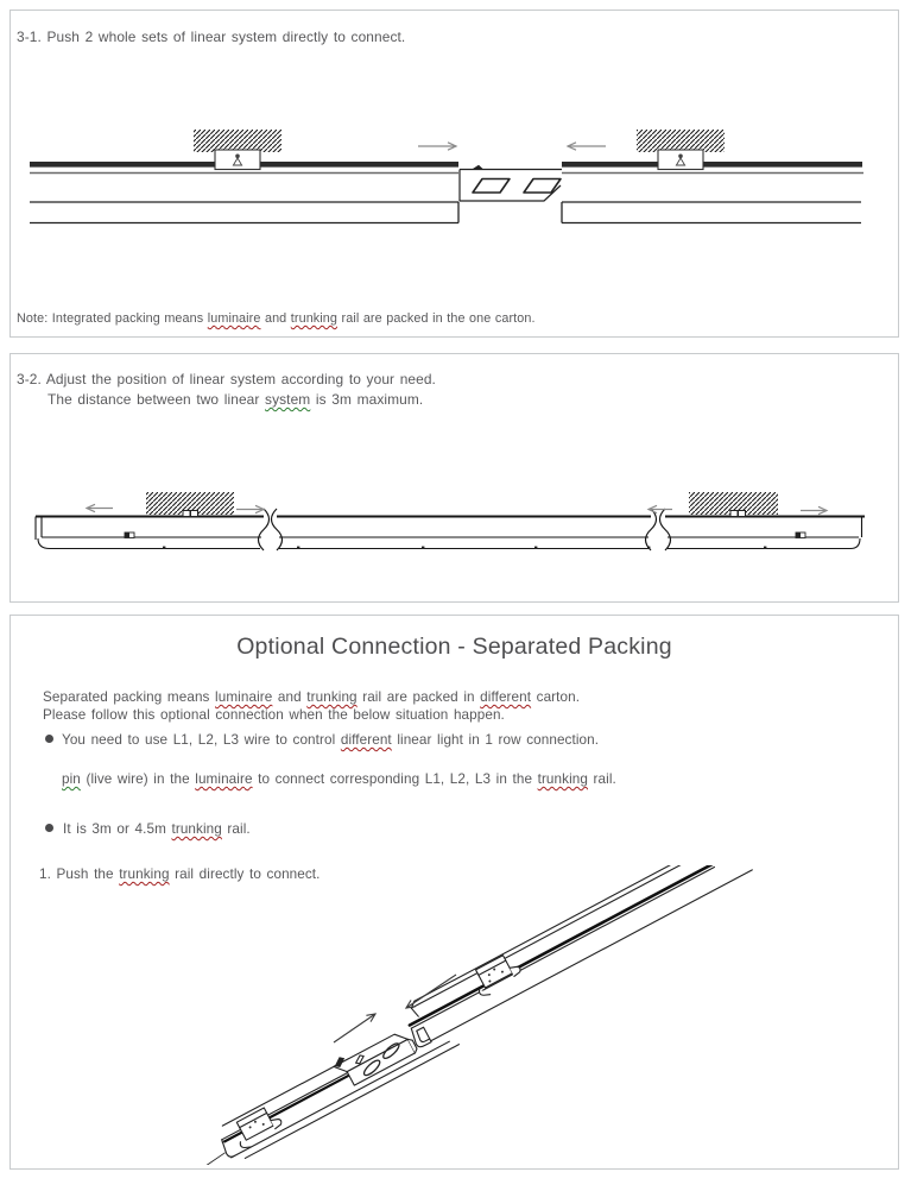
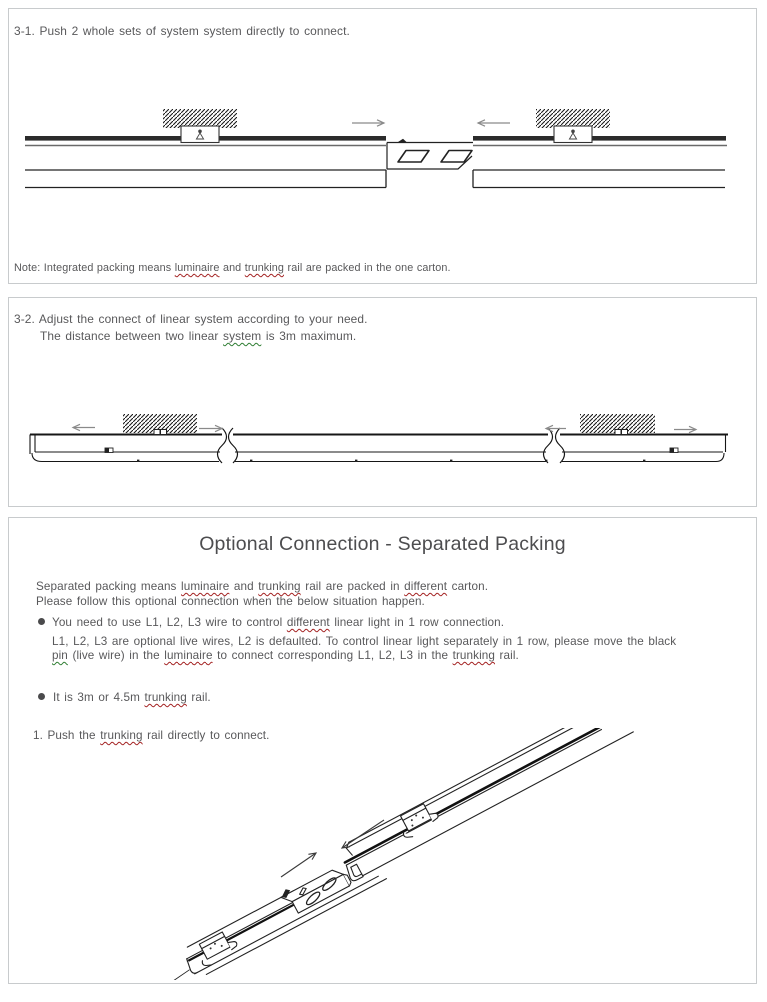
- 3-1. Push 2 whole sets of linear system directly to connect.
+ 3-1. Push 2 whole sets of system system directly to connect.
  Note: Integrated packing means luminaire and trunking rail are packed in the one carton.
- 3-2. Adjust the position of linear system according to your need.
+ 3-2. Adjust the connect of linear system according to your need.
  The distance between two linear system is 3m maximum.
  Optional Connection - Separated Packing
  Separated packing means luminaire and trunking rail are packed in different carton.
  Please follow this optional connection when the below situation happen.
  You need to use L1, L2, L3 wire to control different linear light in 1 row connection.
+ L1, L2, L3 are optional live wires, L2 is defaulted. To control linear light separately in 1 row, please move the black
  pin (live wire) in the luminaire to connect corresponding L1, L2, L3 in the trunking rail.
  It is 3m or 4.5m trunking rail.
  1. Push the trunking rail directly to connect.
